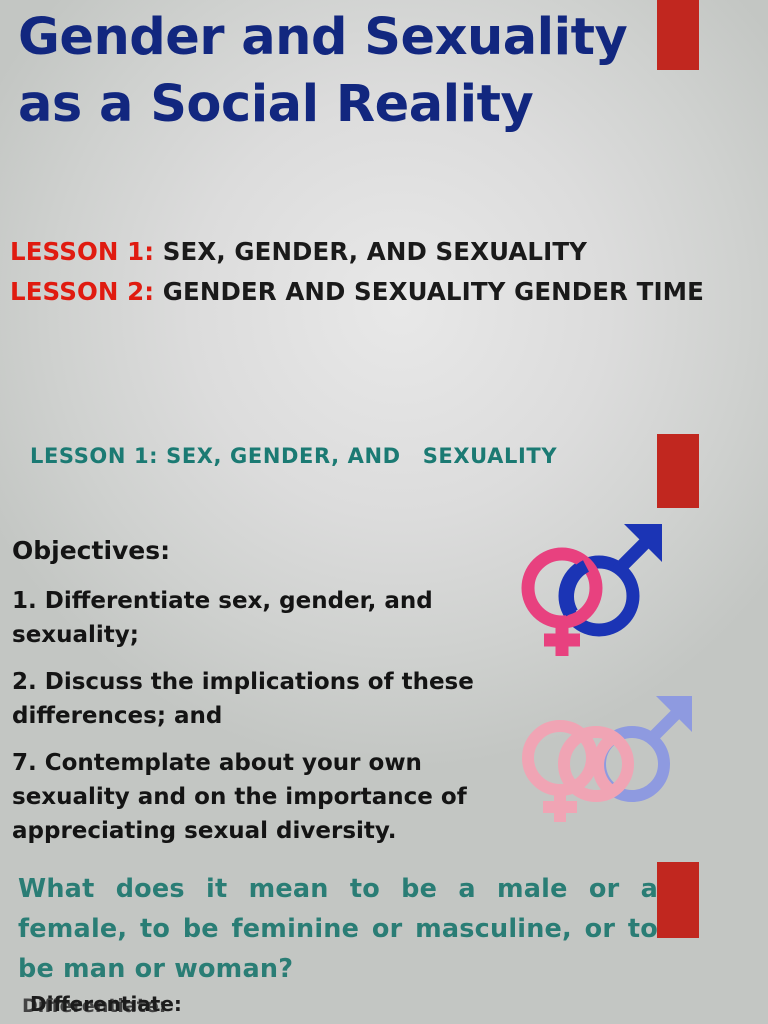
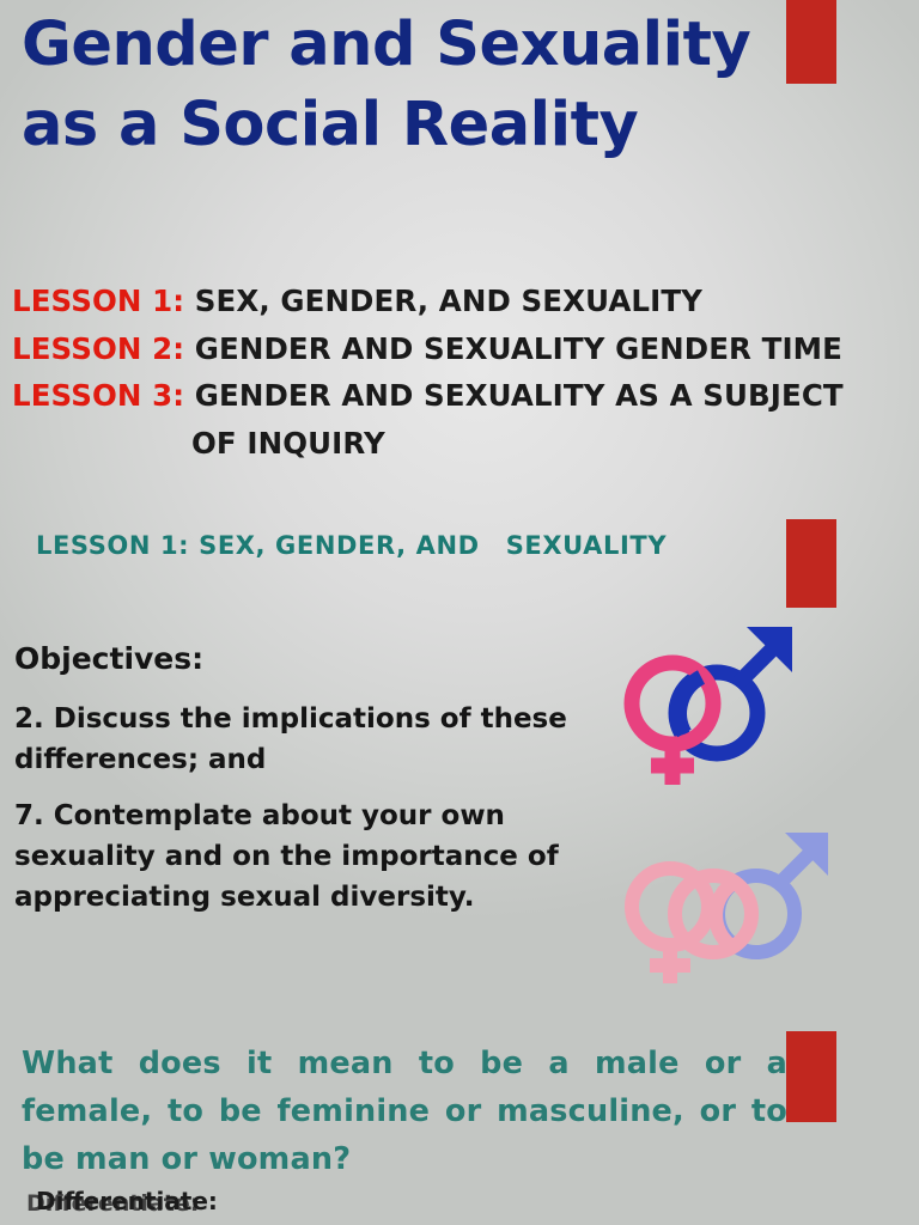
  Gender and Sexuality as a Social Reality
  LESSON 1: SEX, GENDER, AND SEXUALITY
  LESSON 2: GENDER AND SEXUALITY GENDER TIME
+ LESSON 3: GENDER AND SEXUALITY AS A SUBJECTOF INQUIRY
  LESSON 1: SEX, GENDER, AND SEXUALITY
  Objectives:
- 1. Differentiate sex, gender, and sexuality;
  2. Discuss the implications of these differences; and
  7. Contemplate about your own sexuality and on the importance of appreciating sexual diversity.
  What does it mean to be a male or a female, to be feminine or masculine, or to be man or woman?
  Differentiate:
  Differentiate:
